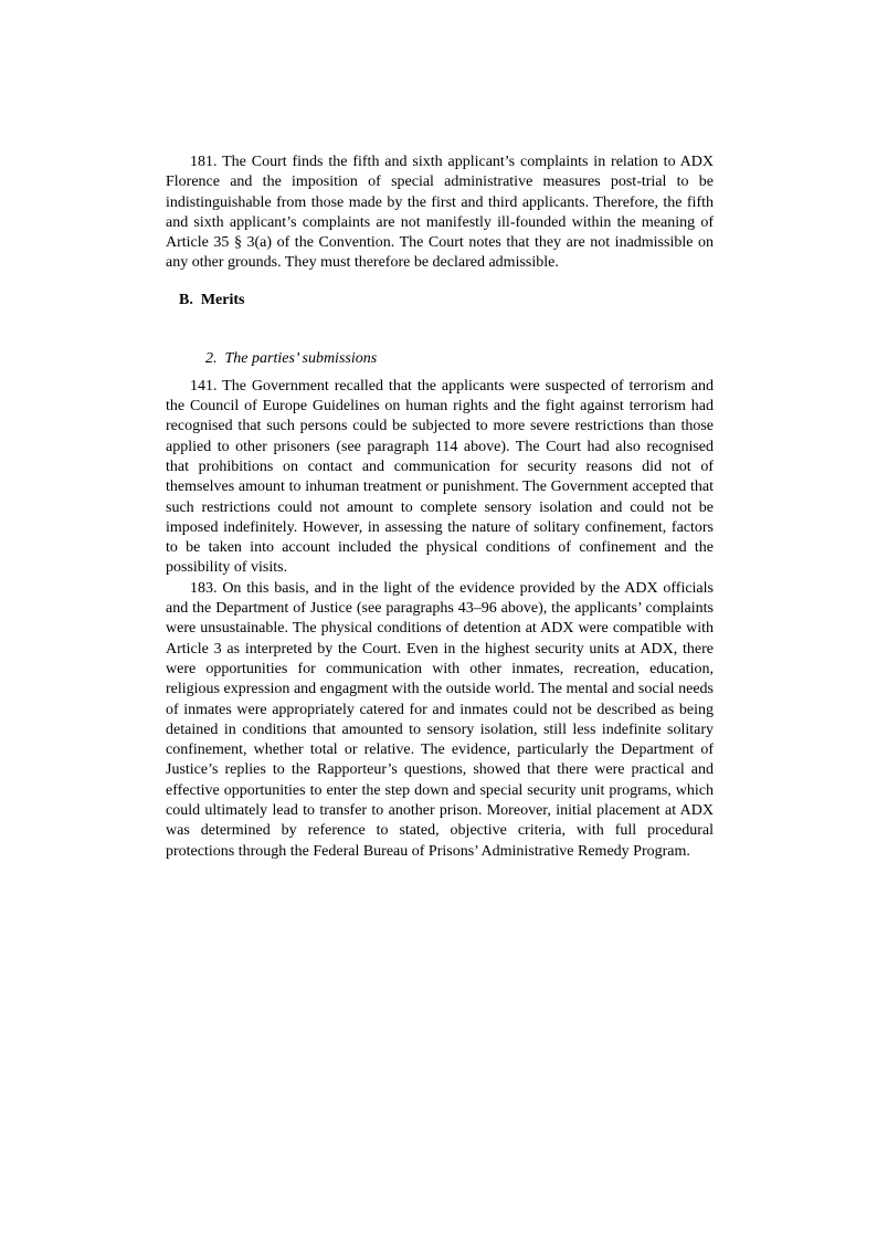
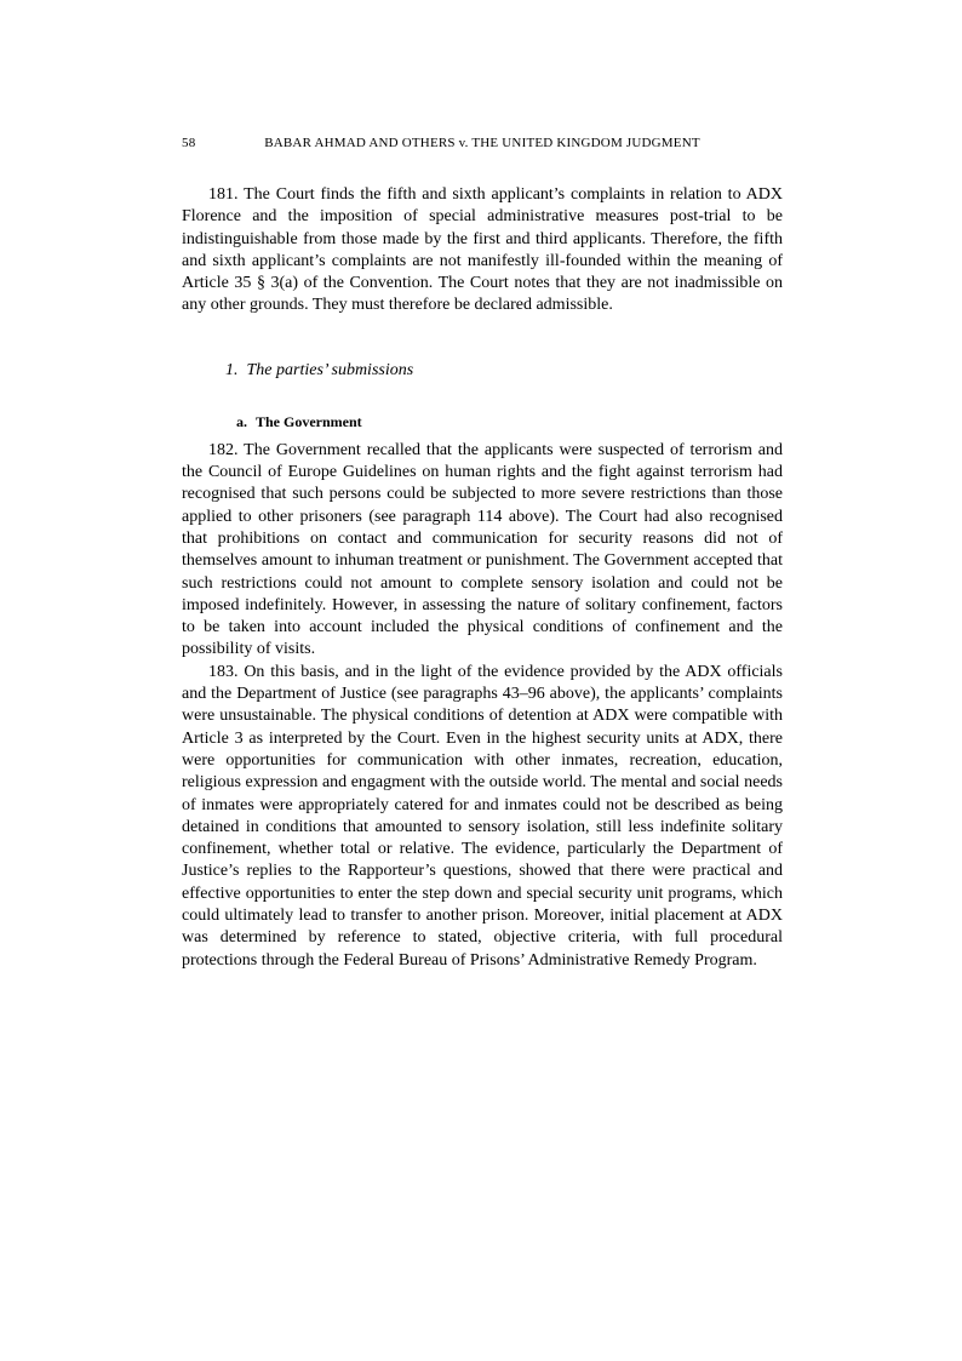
+ 58
+ BABAR AHMAD AND OTHERS v. THE UNITED KINGDOM JUDGMENT
  181. The Court finds the fifth and sixth applicant’s complaints in relation to ADX Florence and the imposition of special administrative measures post-trial to be indistinguishable from those made by the first and third applicants. Therefore, the fifth and sixth applicant’s complaints are not manifestly ill-founded within the meaning of Article 35 § 3(a) of the Convention. The Court notes that they are not inadmissible on any other grounds. They must therefore be declared admissible.
- B. Merits
- 2. The parties’ submissions
+ 1. The parties’ submissions
+ a. The Government
- 141. The Government recalled that the applicants were suspected of terrorism and the Council of Europe Guidelines on human rights and the fight against terrorism had recognised that such persons could be subjected to more severe restrictions than those applied to other prisoners (see paragraph 114 above). The Court had also recognised that prohibitions on contact and communication for security reasons did not of themselves amount to inhuman treatment or punishment. The Government accepted that such restrictions could not amount to complete sensory isolation and could not be imposed indefinitely. However, in assessing the nature of solitary confinement, factors to be taken into account included the physical conditions of confinement and the possibility of visits.
+ 182. The Government recalled that the applicants were suspected of terrorism and the Council of Europe Guidelines on human rights and the fight against terrorism had recognised that such persons could be subjected to more severe restrictions than those applied to other prisoners (see paragraph 114 above). The Court had also recognised that prohibitions on contact and communication for security reasons did not of themselves amount to inhuman treatment or punishment. The Government accepted that such restrictions could not amount to complete sensory isolation and could not be imposed indefinitely. However, in assessing the nature of solitary confinement, factors to be taken into account included the physical conditions of confinement and the possibility of visits.
  183. On this basis, and in the light of the evidence provided by the ADX officials and the Department of Justice (see paragraphs 43–96 above), the applicants’ complaints were unsustainable. The physical conditions of detention at ADX were compatible with Article 3 as interpreted by the Court. Even in the highest security units at ADX, there were opportunities for communication with other inmates, recreation, education, religious expression and engagment with the outside world. The mental and social needs of inmates were appropriately catered for and inmates could not be described as being detained in conditions that amounted to sensory isolation, still less indefinite solitary confinement, whether total or relative. The evidence, particularly the Department of Justice’s replies to the Rapporteur’s questions, showed that there were practical and effective opportunities to enter the step down and special security unit programs, which could ultimately lead to transfer to another prison. Moreover, initial placement at ADX was determined by reference to stated, objective criteria, with full procedural protections through the Federal Bureau of Prisons’ Administrative Remedy Program.
